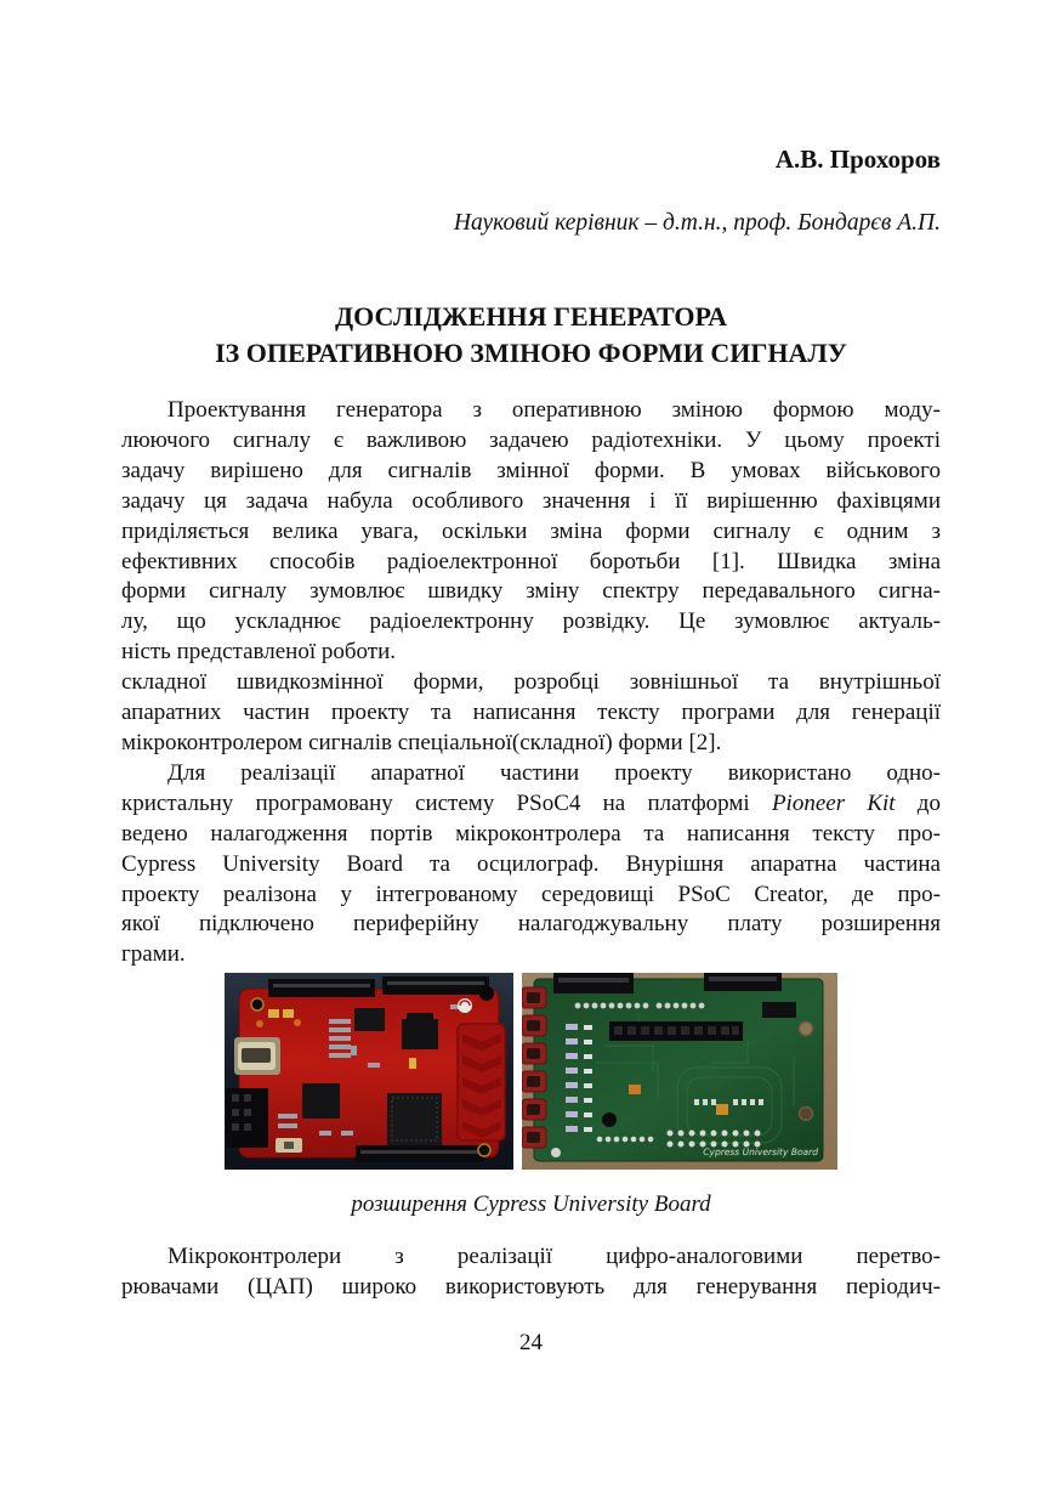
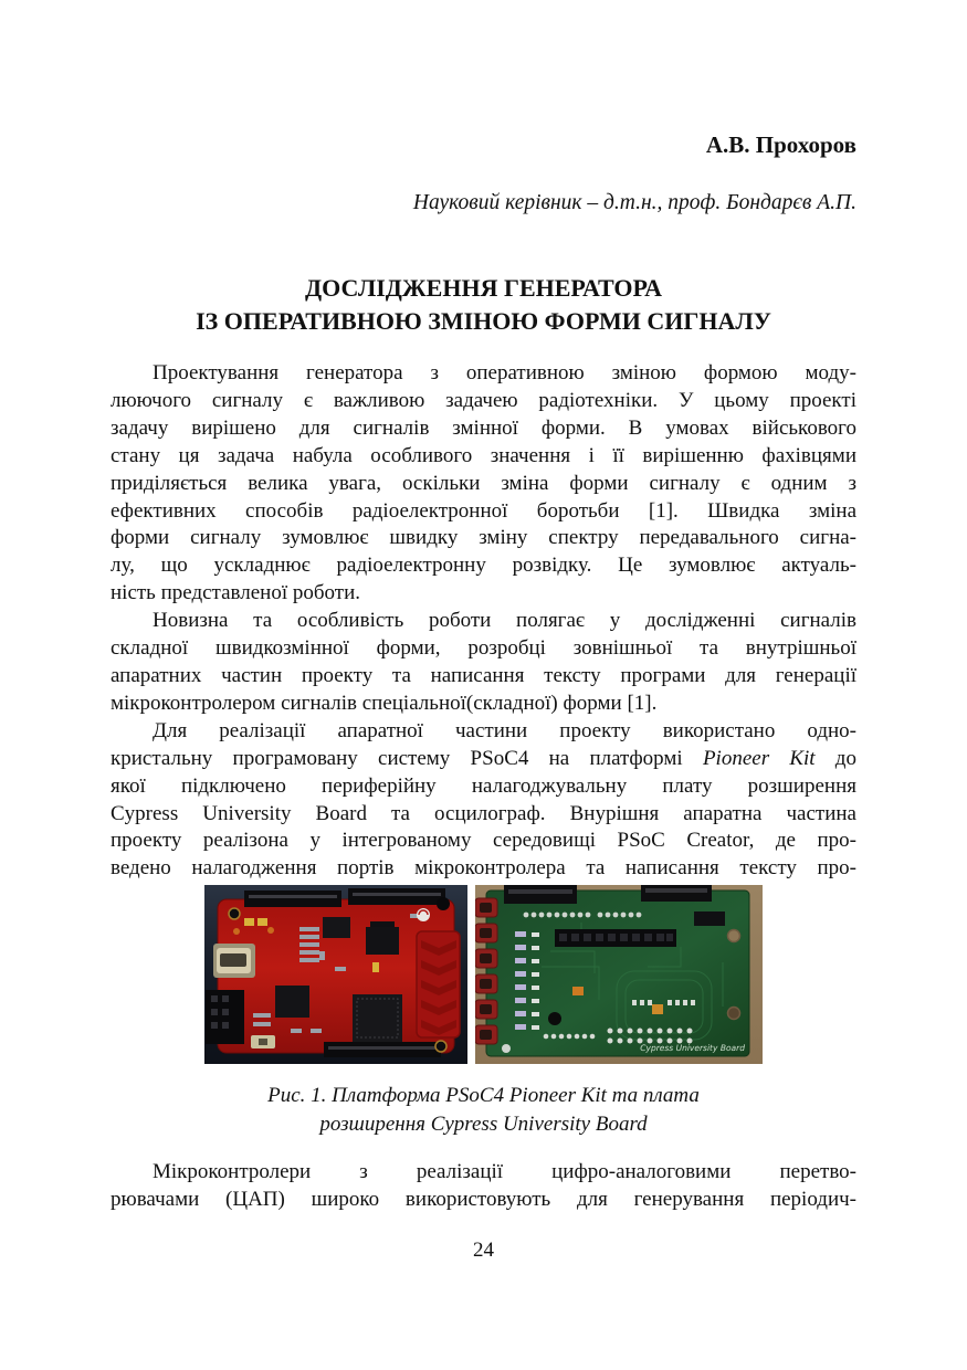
  А.В. Прохоров
  Науковий керівник – д.т.н., проф. Бондарєв А.П.
  ДОСЛІДЖЕННЯ ГЕНЕРАТОРА
  ІЗ ОПЕРАТИВНОЮ ЗМІНОЮ ФОРМИ СИГНАЛУ
  Проектування генератора з оперативною зміною формою моду-
  люючого сигналу є важливою задачею радіотехніки. У цьому проекті
  задачу вирішено для сигналів змінної форми. В умовах військового
- задачу ця задача набула особливого значення і її вирішенню фахівцями
+ стану ця задача набула особливого значення і її вирішенню фахівцями
  приділяється велика увага, оскільки зміна форми сигналу є одним з
  ефективних способів радіоелектронної боротьби [1]. Швидка зміна
  форми сигналу зумовлює швидку зміну спектру передавального сигна-
  лу, що ускладнює радіоелектронну розвідку. Це зумовлює актуаль-
  ність представленої роботи.
+ Новизна та особливість роботи полягає у дослідженні сигналів
  складної швидкозмінної форми, розробці зовнішньої та внутрішньої
  апаратних частин проекту та написання тексту програми для генерації
- мікроконтролером сигналів спеціальної(складної) форми [2].
+ мікроконтролером сигналів спеціальної(складної) форми [1].
  Для реалізації апаратної частини проекту використано одно-
  кристальну програмовану систему PSoC4 на платформі Pioneer Kit до
- ведено налагодження портів мікроконтролера та написання тексту про-
+ якої підключено периферійну налагоджувальну плату розширення
  Cypress University Board та осцилограф. Внурішня апаратна частина
  проекту реалізона у інтегрованому середовищі PSoC Creator, де про-
- якої підключено периферійну налагоджувальну плату розширення
+ ведено налагодження портів мікроконтролера та написання тексту про-
- грами.
  Cypress University Board
+ Рис. 1. Платформа PSoC4 Pioneer Kit та плата
  розширення Cypress University Board
  Мікроконтролери з реалізації цифро-аналоговими перетво-
  рювачами (ЦАП) широко використовують для генерування періодич-
  24
